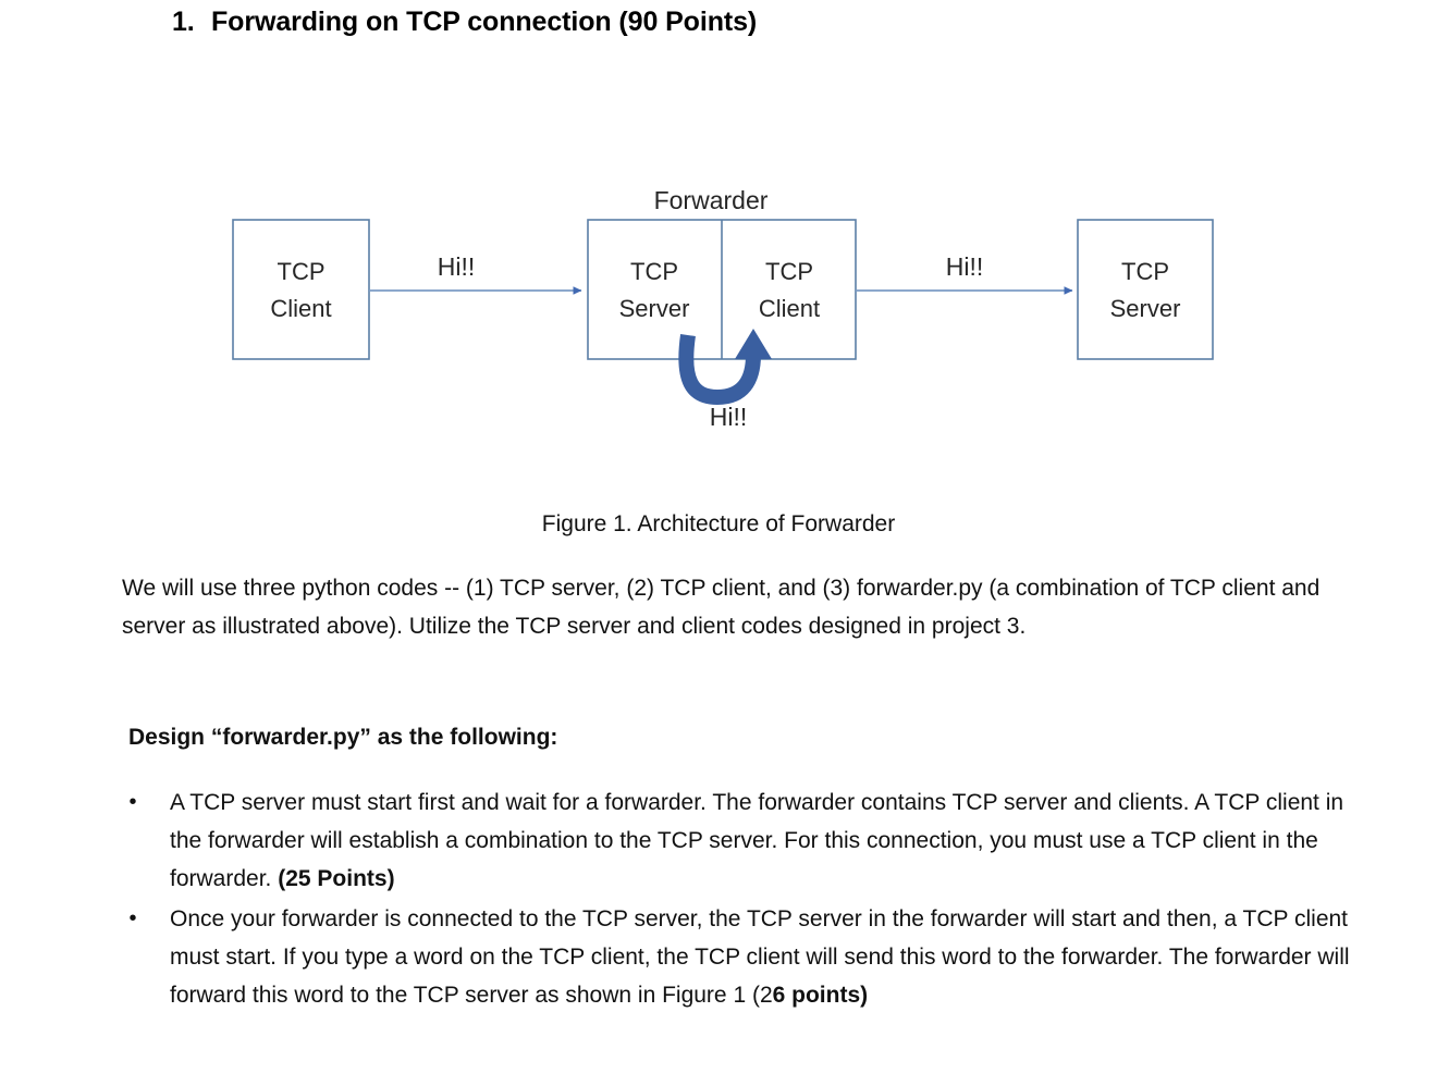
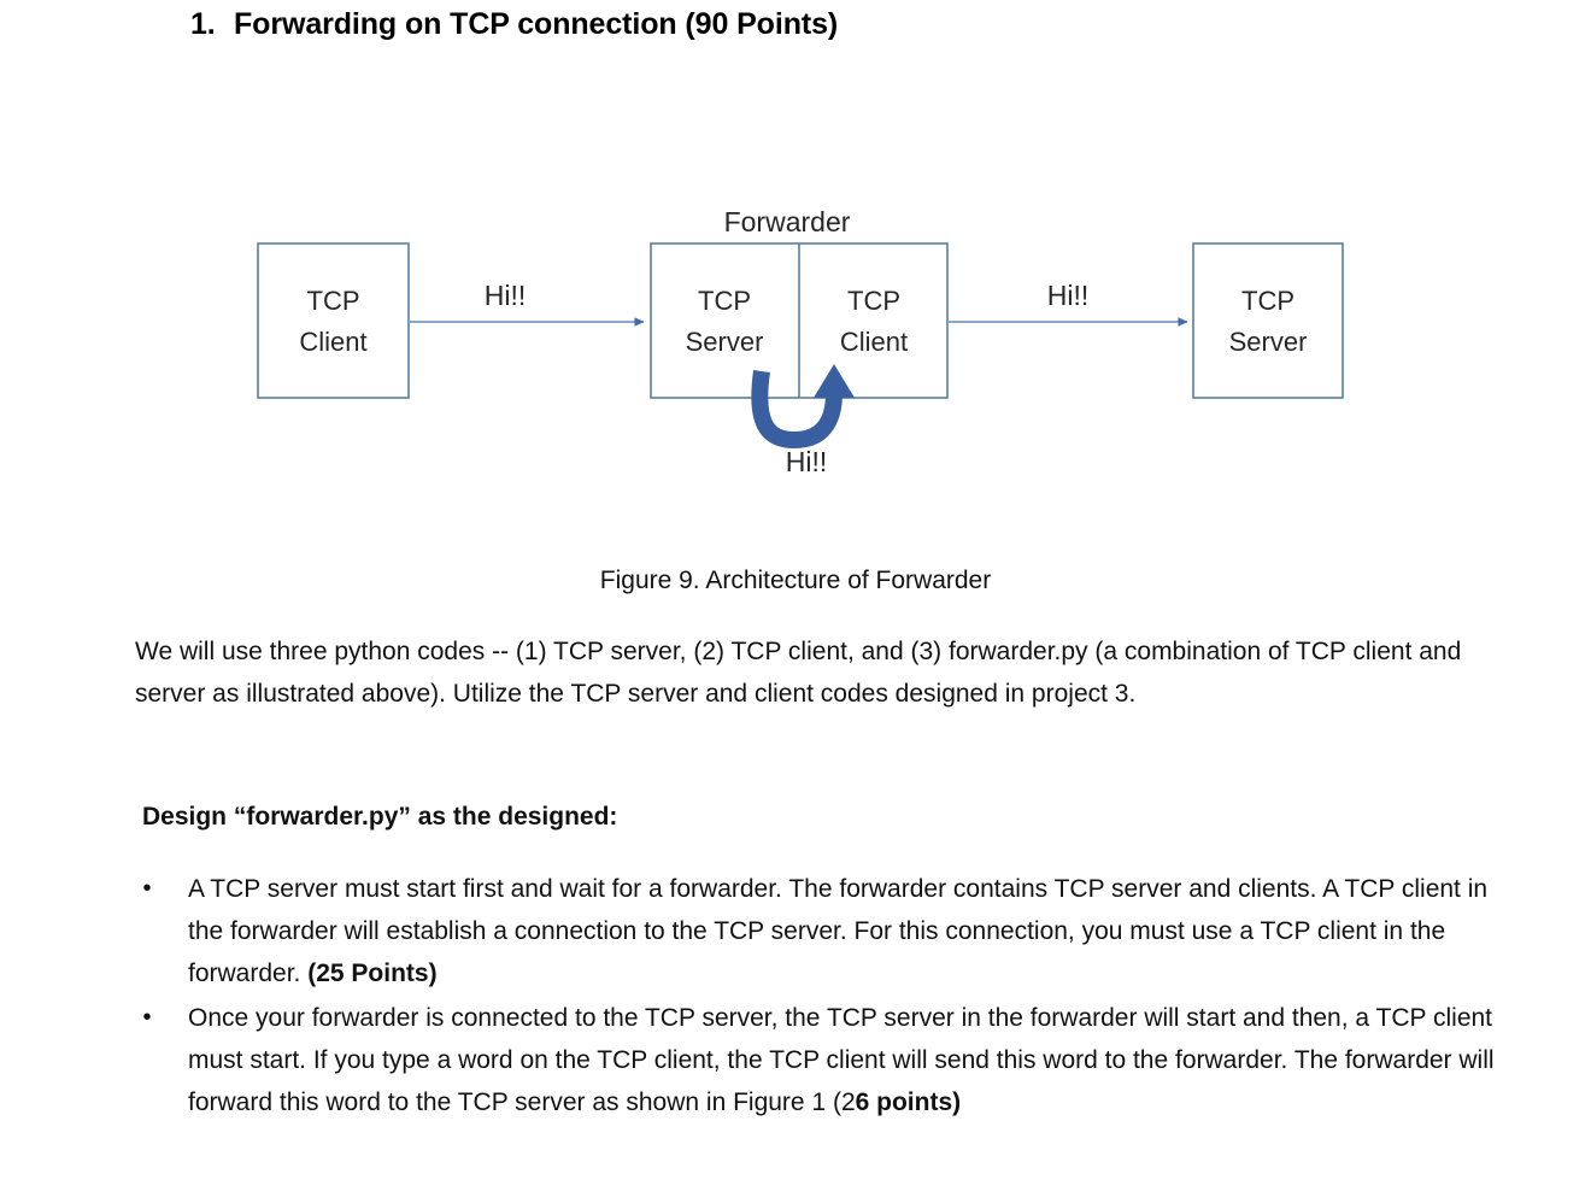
  1. Forwarding on TCP connection (90 Points)
  Forwarder
  TCP
  Client
  TCP
  Server
  TCP
  Client
  TCP
  Server
  Hi!!
  Hi!!
  Hi!!
- Figure 1. Architecture of Forwarder
+ Figure 9. Architecture of Forwarder
  We will use three python codes -- (1) TCP server, (2) TCP client, and (3) forwarder.py (a combination of TCP client and server as illustrated above). Utilize the TCP server and client codes designed in project 3.
- Design “forwarder.py” as the following:
+ Design “forwarder.py” as the designed:
  •
- A TCP server must start first and wait for a forwarder. The forwarder contains TCP server and clients. A TCP client in the forwarder will establish a combination to the TCP server. For this connection, you must use a TCP client in the forwarder. (25 Points)
+ A TCP server must start first and wait for a forwarder. The forwarder contains TCP server and clients. A TCP client in the forwarder will establish a connection to the TCP server. For this connection, you must use a TCP client in the forwarder. (25 Points)
  •
  Once your forwarder is connected to the TCP server, the TCP server in the forwarder will start and then, a TCP client must start. If you type a word on the TCP client, the TCP client will send this word to the forwarder. The forwarder will forward this word to the TCP server as shown in Figure 1 (26 points)
